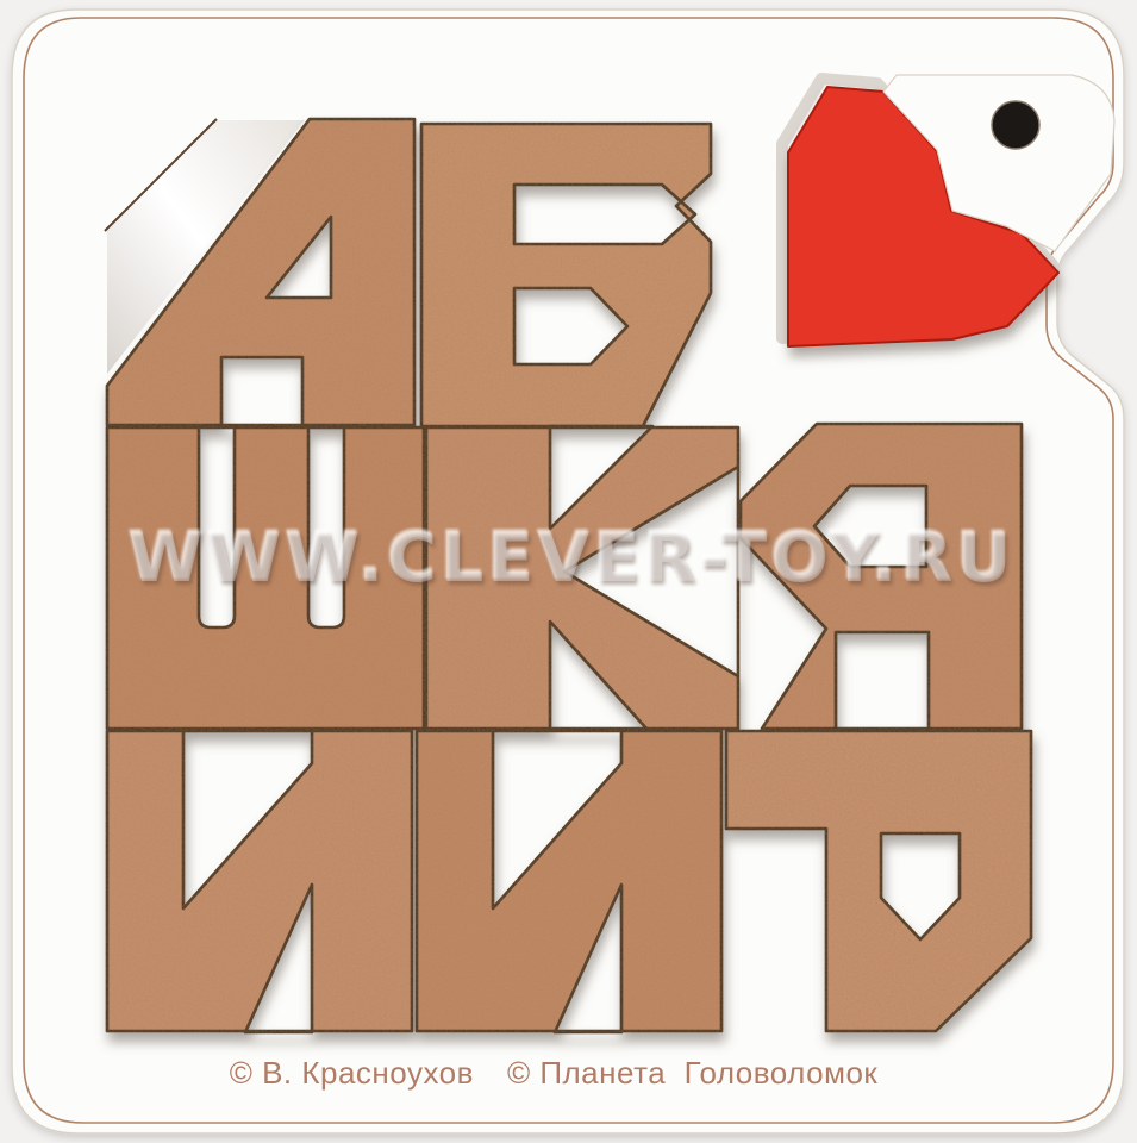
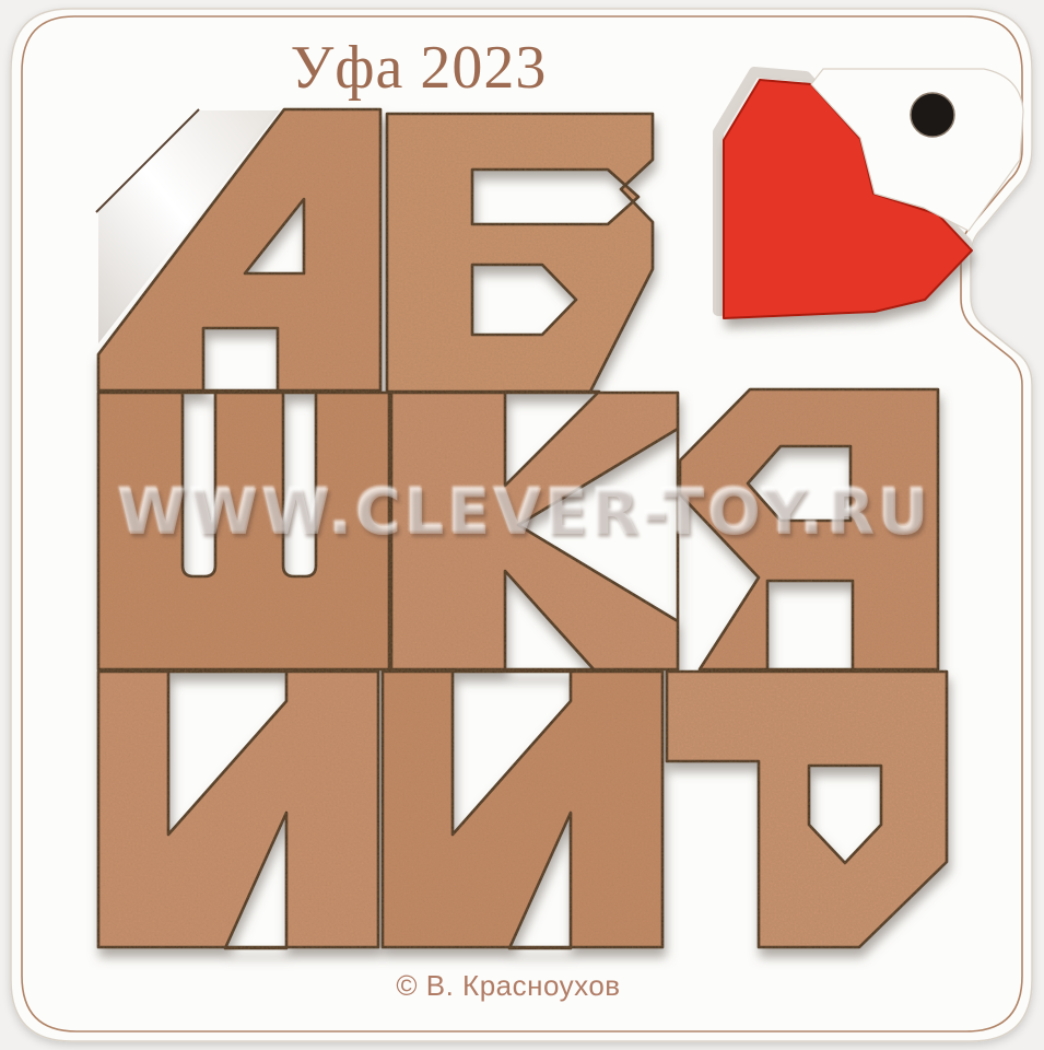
+ Уфа 2023
  WWW.CLEVER-TOY.RU
  © В. Красноухов
- © Планета Головоломок
